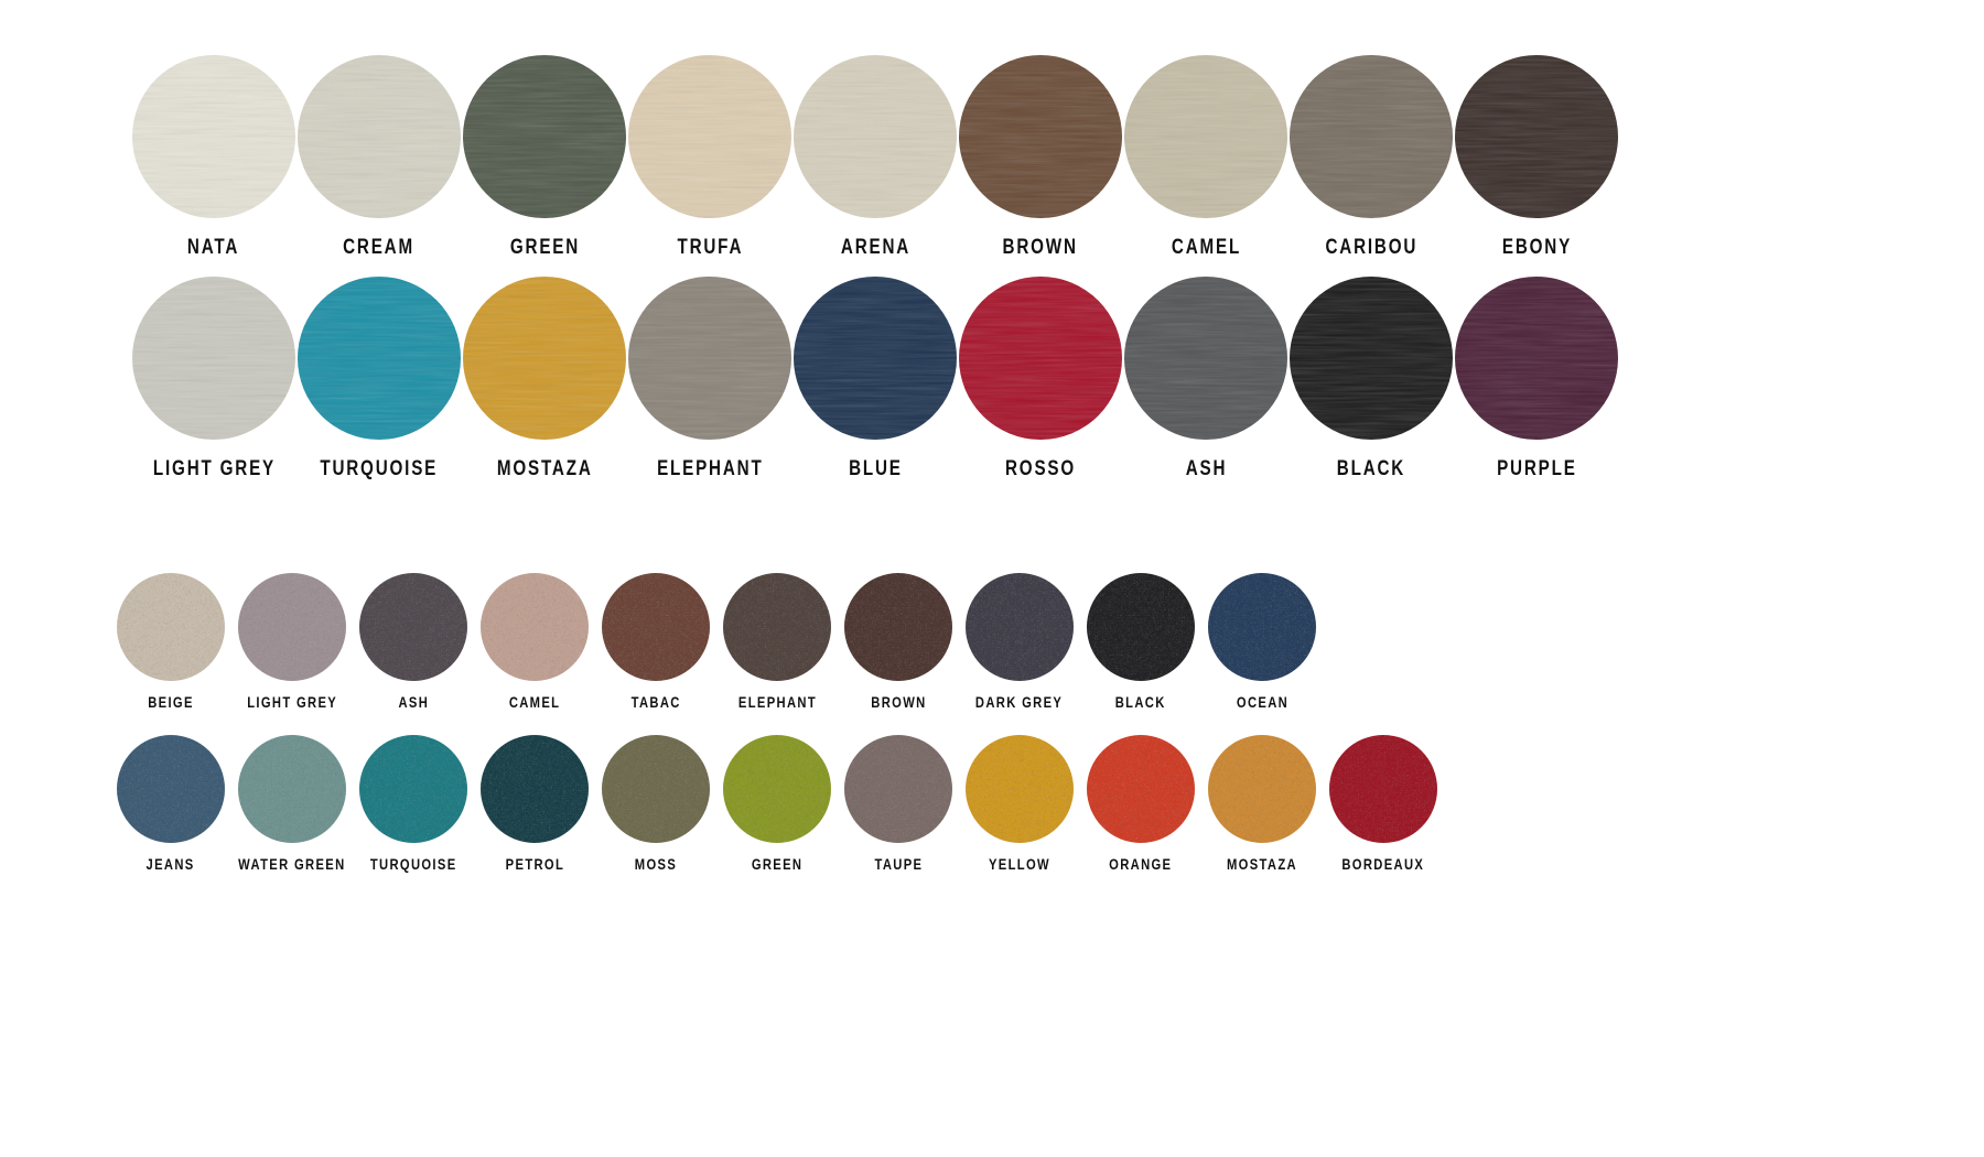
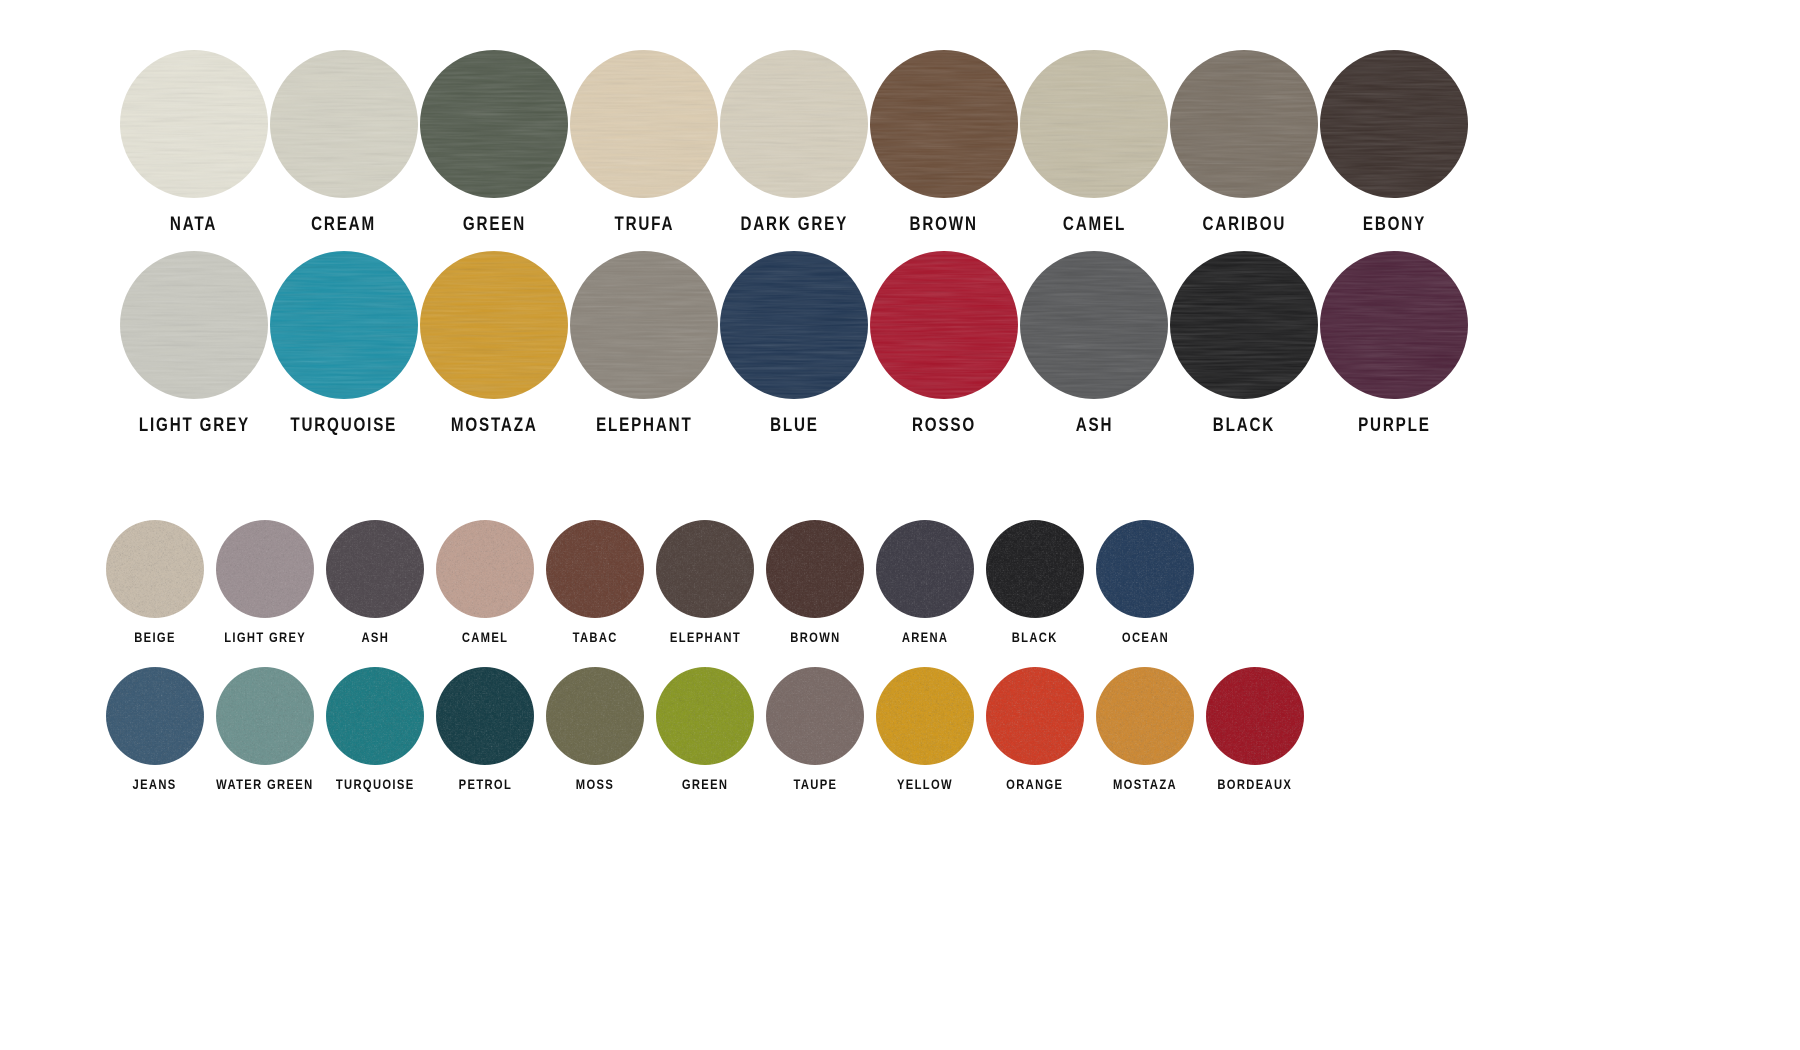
  NATA
  CREAM
  GREEN
  TRUFA
- ARENA
+ DARK GREY
  BROWN
  CAMEL
  CARIBOU
  EBONY
  LIGHT GREY
  TURQUOISE
  MOSTAZA
  ELEPHANT
  BLUE
  ROSSO
  ASH
  BLACK
  PURPLE
  BEIGE
  LIGHT GREY
  ASH
  CAMEL
  TABAC
  ELEPHANT
  BROWN
- DARK GREY
+ ARENA
  BLACK
  OCEAN
  JEANS
  WATER GREEN
  TURQUOISE
  PETROL
  MOSS
  GREEN
  TAUPE
  YELLOW
  ORANGE
  MOSTAZA
  BORDEAUX
